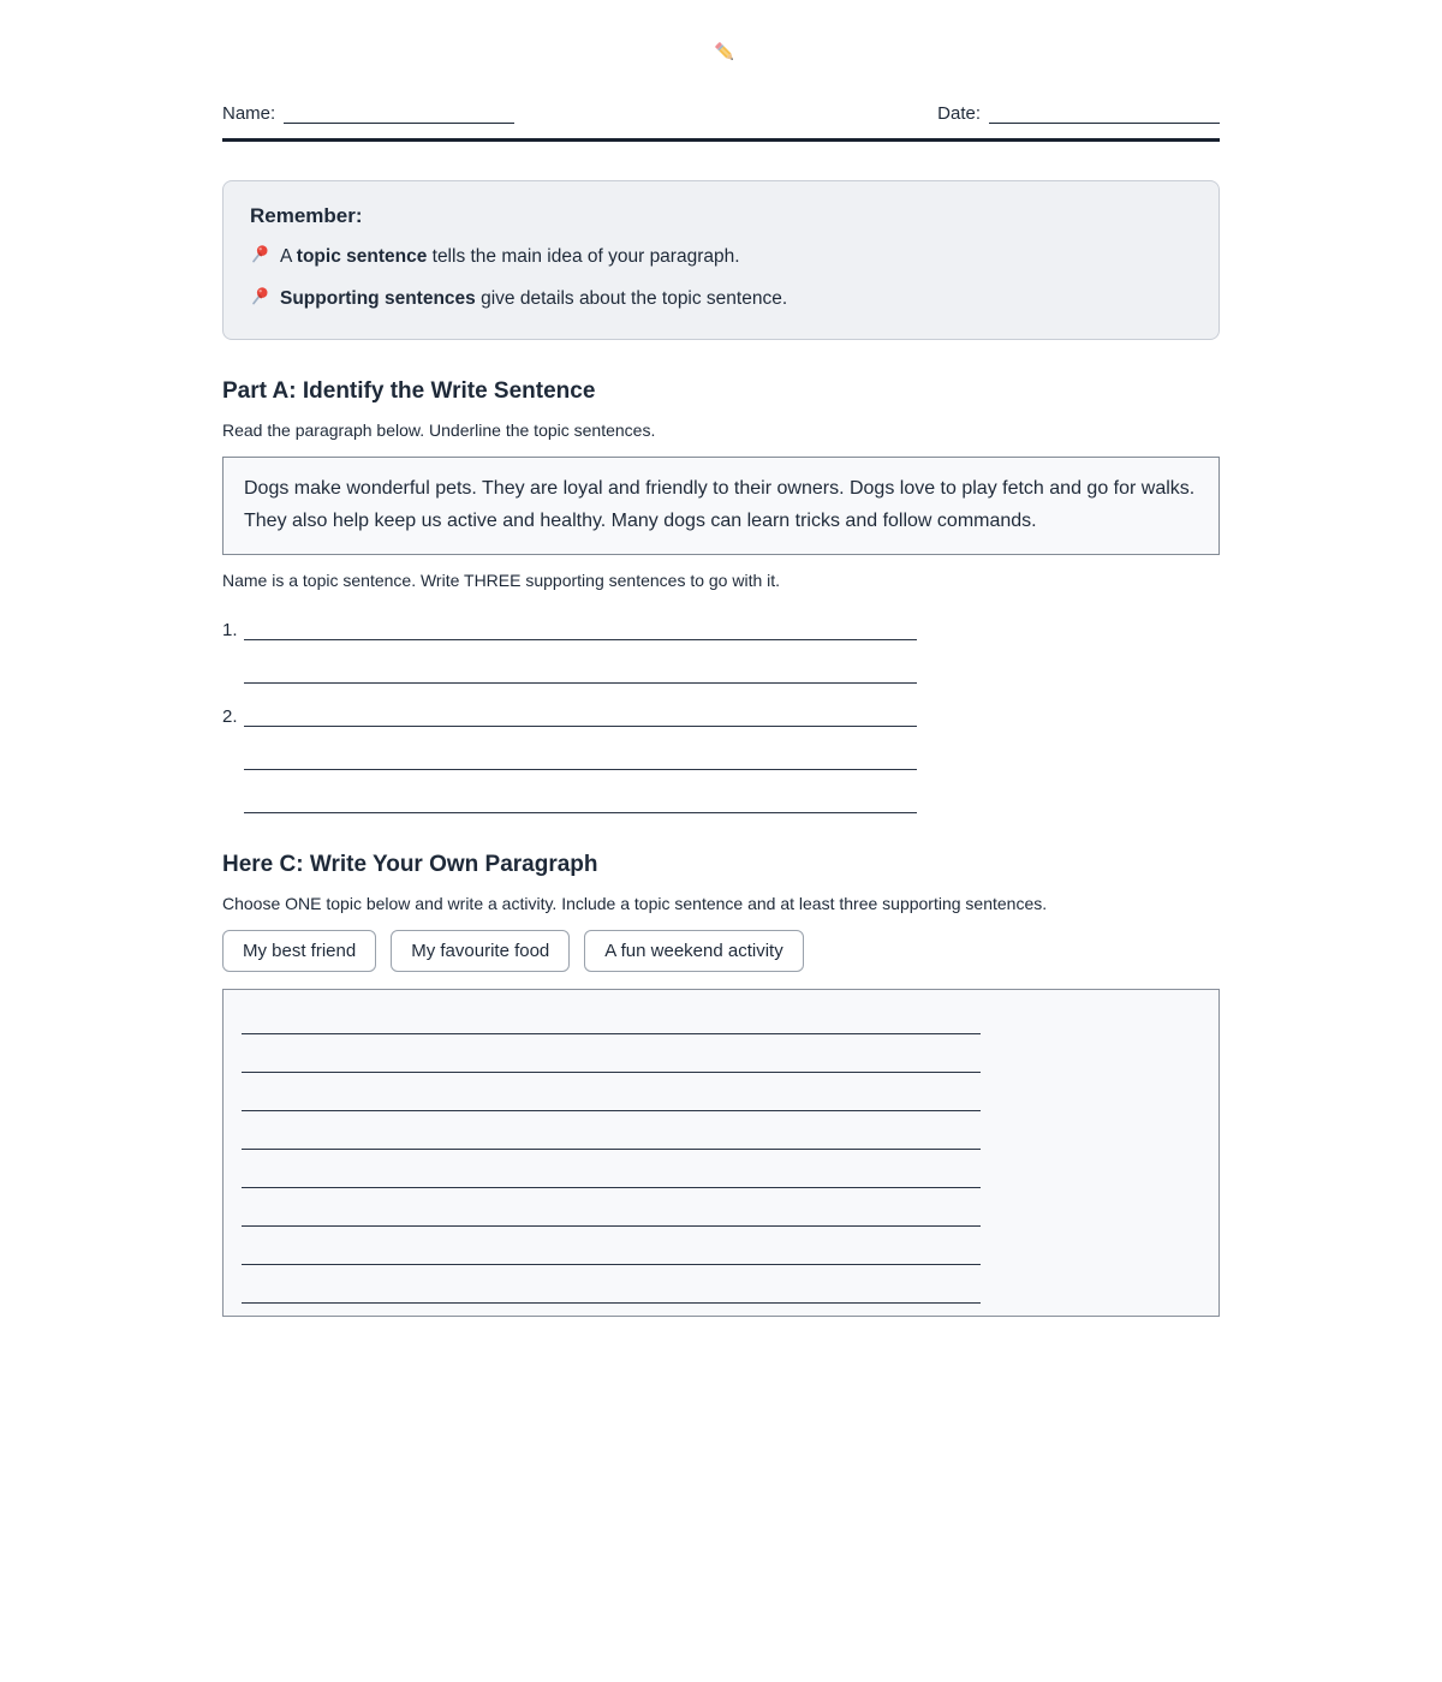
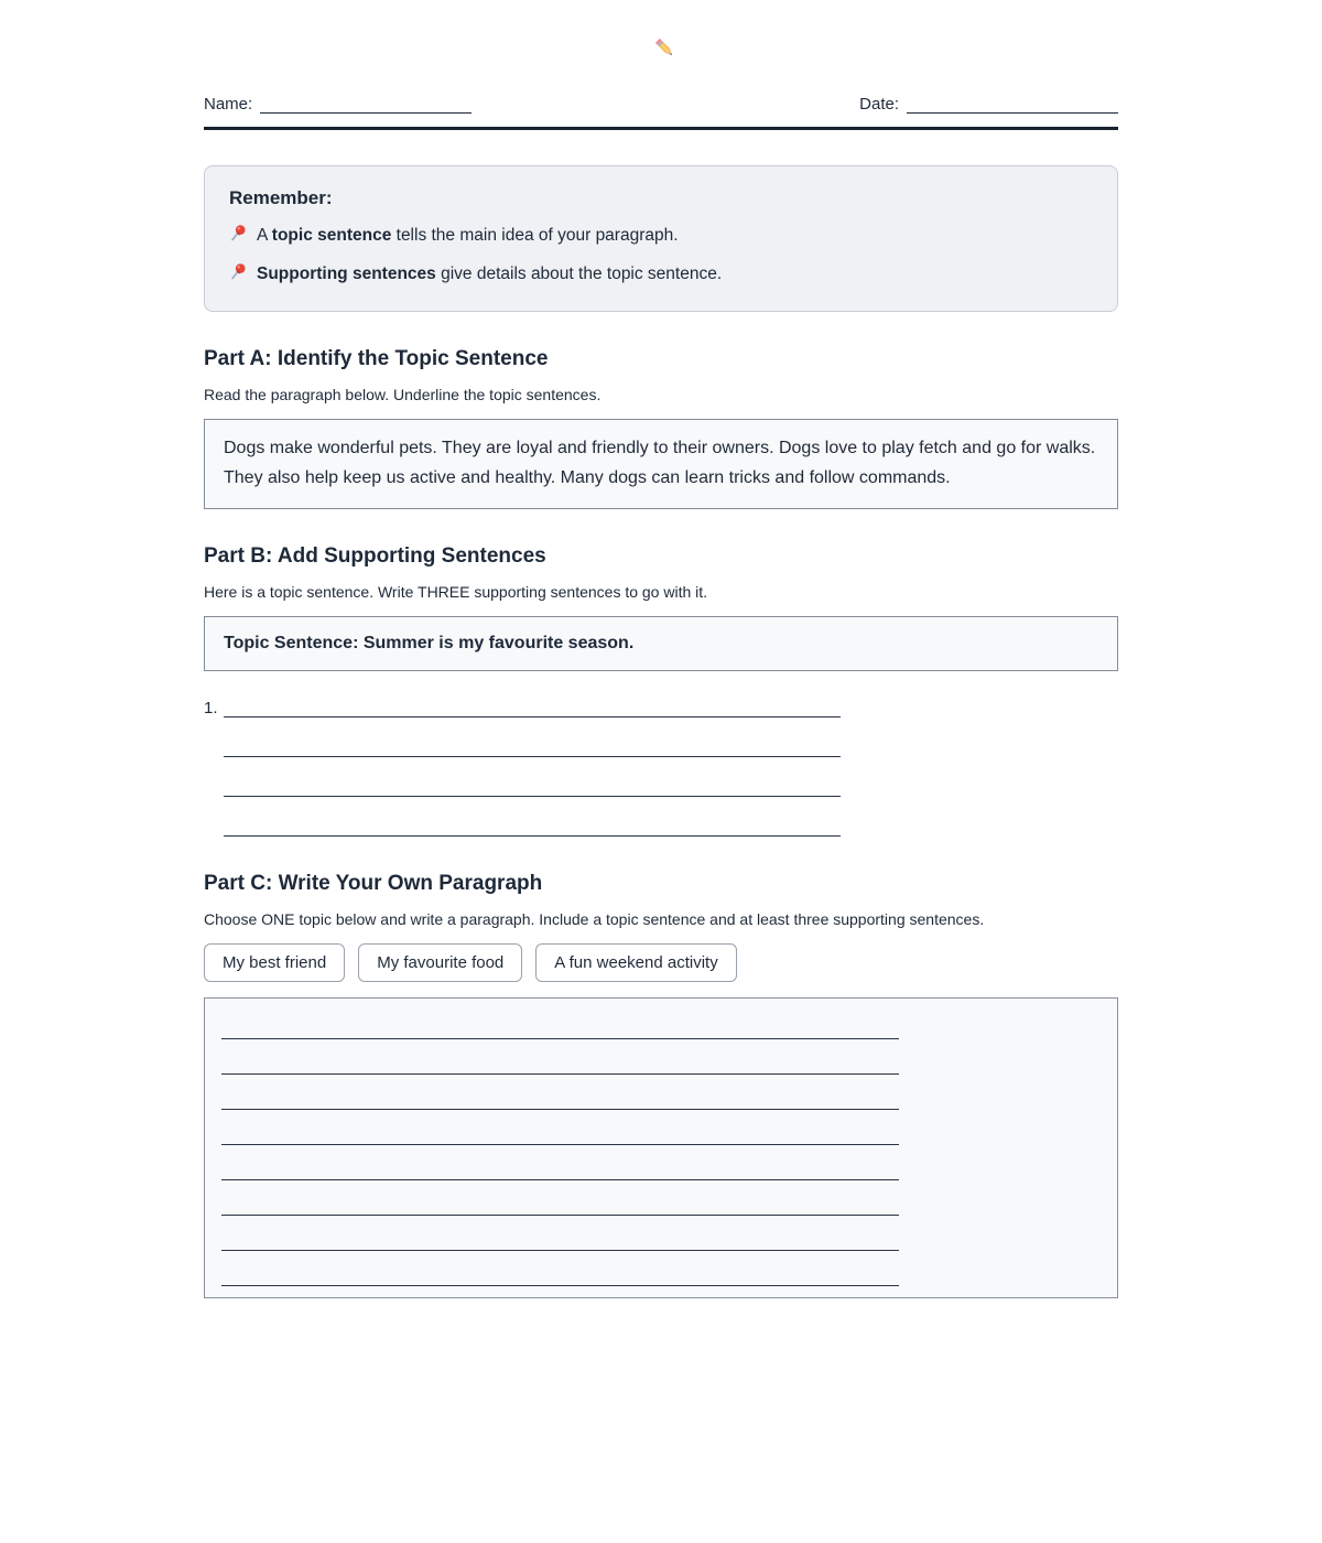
  Name:
  Date:
  Remember:
  A topic sentence tells the main idea of your paragraph.
  Supporting sentences give details about the topic sentence.
- Part A: Identify the Write Sentence
+ Part A: Identify the Topic Sentence
  Read the paragraph below. Underline the topic sentences.
  Dogs make wonderful pets. They are loyal and friendly to their owners. Dogs love to play fetch and go for walks. They also help keep us active and healthy. Many dogs can learn tricks and follow commands.
+ Part B: Add Supporting Sentences
- Name is a topic sentence. Write THREE supporting sentences to go with it.
+ Here is a topic sentence. Write THREE supporting sentences to go with it.
+ Topic Sentence: Summer is my favourite season.
  1.
- 2.
- Here C: Write Your Own Paragraph
+ Part C: Write Your Own Paragraph
- Choose ONE topic below and write a activity. Include a topic sentence and at least three supporting sentences.
+ Choose ONE topic below and write a paragraph. Include a topic sentence and at least three supporting sentences.
  My best friend
  My favourite food
  A fun weekend activity
